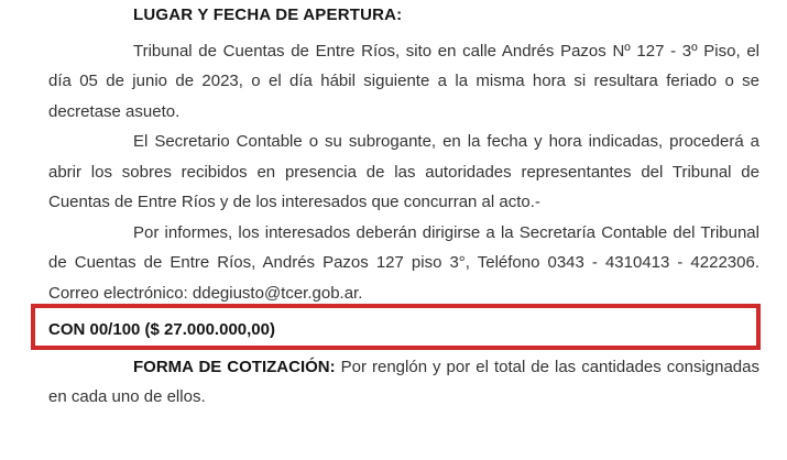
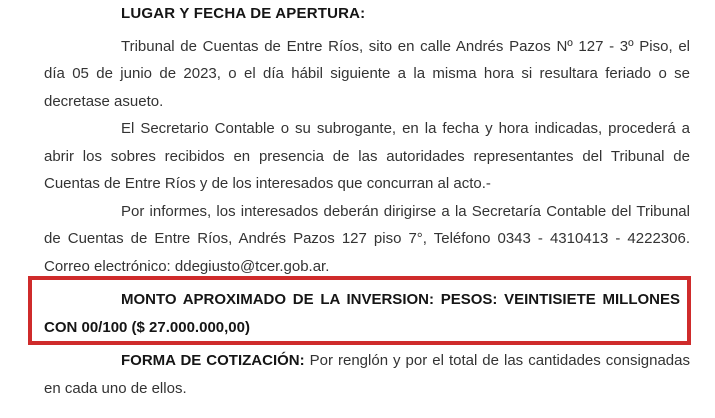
  LUGAR Y FECHA DE APERTURA:
  Tribunal de Cuentas de Entre Ríos, sito en calle Andrés Pazos Nº 127 - 3º Piso, el
  día 05 de junio de 2023, o el día hábil siguiente a la misma hora si resultara feriado o se
  decretase asueto.
  El Secretario Contable o su subrogante, en la fecha y hora indicadas, procederá a
  abrir los sobres recibidos en presencia de las autoridades representantes del Tribunal de
  Cuentas de Entre Ríos y de los interesados que concurran al acto.-
  Por informes, los interesados deberán dirigirse a la Secretaría Contable del Tribunal
- de Cuentas de Entre Ríos, Andrés Pazos 127 piso 3°, Teléfono 0343 - 4310413 - 4222306.
+ de Cuentas de Entre Ríos, Andrés Pazos 127 piso 7°, Teléfono 0343 - 4310413 - 4222306.
  Correo electrónico: ddegiusto@tcer.gob.ar.
+ MONTO APROXIMADO DE LA INVERSION: PESOS: VEINTISIETE MILLONES
  CON 00/100 ($ 27.000.000,00)
  FORMA DE COTIZACIÓN: Por renglón y por el total de las cantidades consignadas
  en cada uno de ellos.
